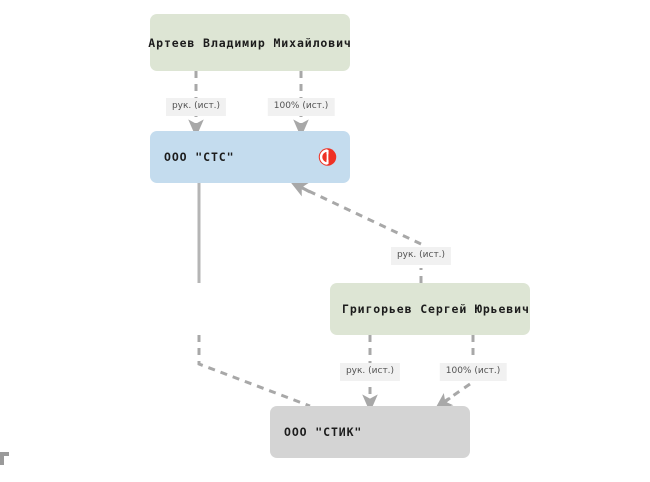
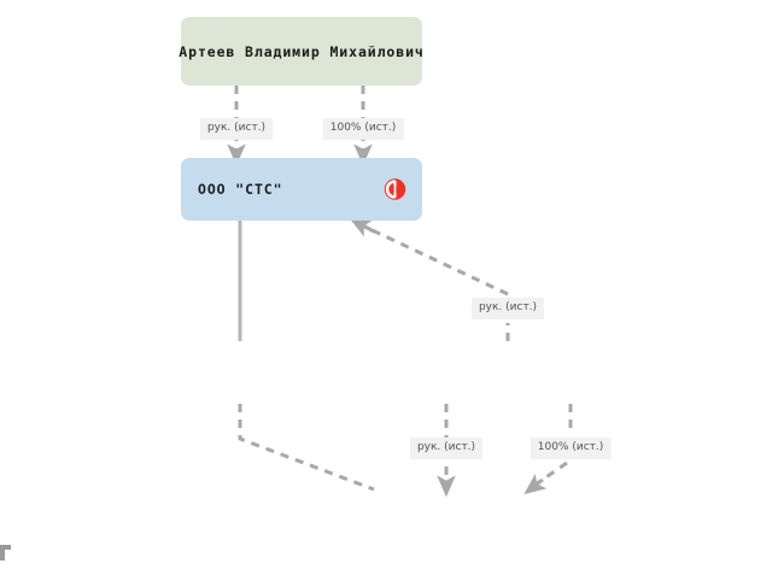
  Артеев Владимир Михайлович
  ООО "СТС"
- Григорьев Сергей Юрьевич
- ООО "СТИК"
  рук. (ист.)
  100% (ист.)
  рук. (ист.)
  рук. (ист.)
  100% (ист.)
